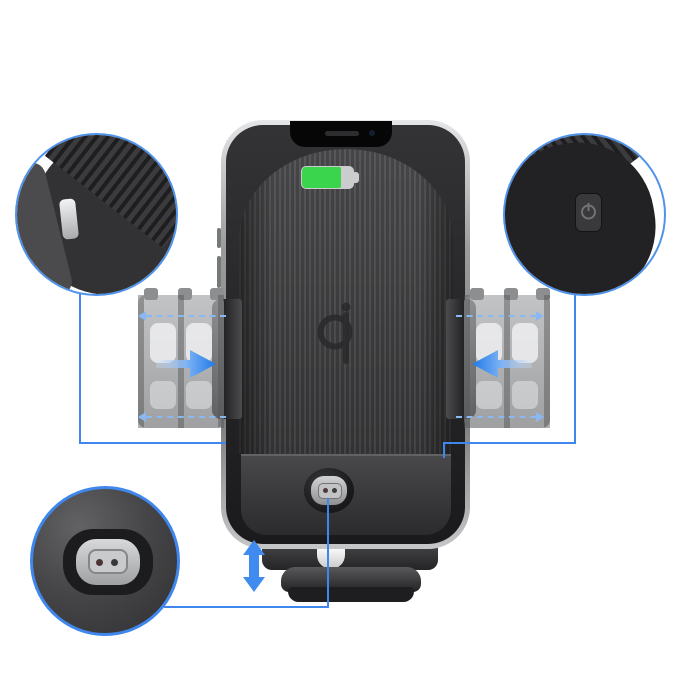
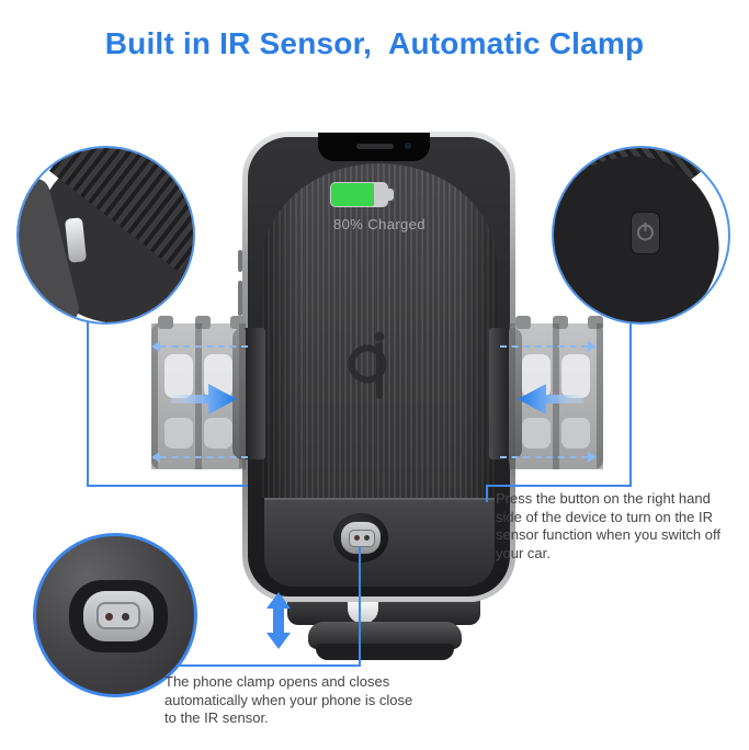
+ Built in IR Sensor, Automatic Clamp
+ 80% Charged
+ Press the button on the right hand side of the device to turn on the IR sensor function when you switch off your car.
+ The phone clamp opens and closes automatically when your phone is close to the IR sensor.
